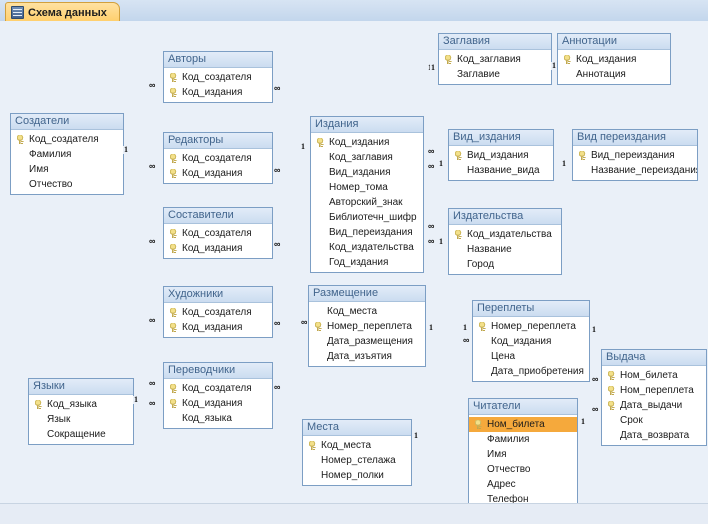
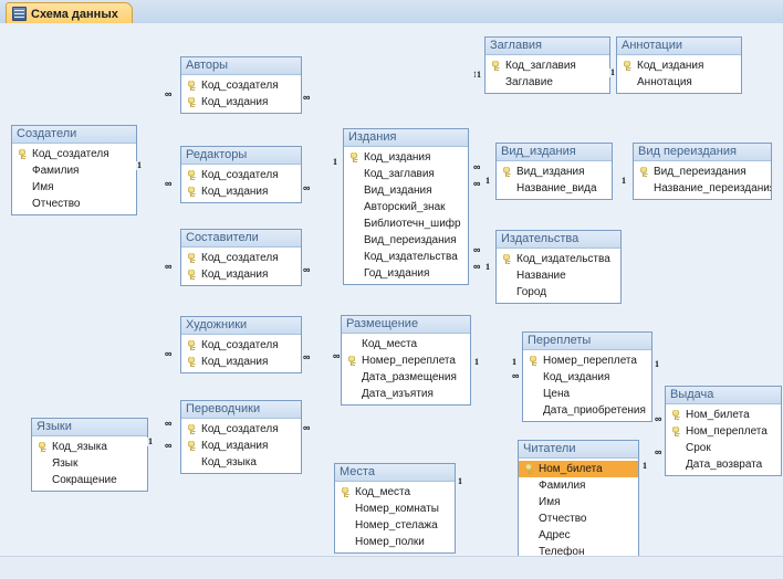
  Схема данных
  Создатели
  Код_создателя
  Фамилия
  Имя
  Отчество
  Авторы
  Код_создателя
  Код_издания
  Редакторы
  Код_создателя
  Код_издания
  Составители
  Код_создателя
  Код_издания
  Художники
  Код_создателя
  Код_издания
  Переводчики
  Код_создателя
  Код_издания
  Код_языка
  Языки
  Код_языка
  Язык
  Сокращение
  Издания
  Код_издания
  Код_заглавия
  Вид_издания
- Номер_тома
  Авторский_знак
  Библиотечн_шифр
  Вид_переиздания
  Код_издательства
  Год_издания
  Заглавия
  Код_заглавия
  Заглавие
  Аннотации
  Код_издания
  Аннотация
  Вид_издания
  Вид_издания
  Название_вида
  Вид переиздания
  Вид_переиздания
  Название_переиздани
  Издательства
  Код_издательства
  Название
  Город
  Размещение
  Код_места
  Номер_переплета
  Дата_размещения
  Дата_изъятия
  Переплеты
  Номер_переплета
  Код_издания
  Цена
  Дата_приобретения
  Выдача
  Ном_билета
  Ном_переплета
- Дата_выдачи
  Срок
  Дата_возврата
  Читатели
  Ном_билета
  Фамилия
  Имя
  Отчество
  Адрес
  Телефон
  Места
  Код_места
+ Номер_комнаты
  Номер_стелажа
  Номер_полки
  1
  ∞
  ∞
  ∞
  ∞
  ∞
  1
  ∞
  ∞
  ∞
  ∞
  ∞
  ∞
  1
  ∞
  ∞
  ∞
  ∞
  1
  1
  1
  1
  1
  ∞
  1
  1
  ∞
  1
  ∞
  1
  ∞
  1
